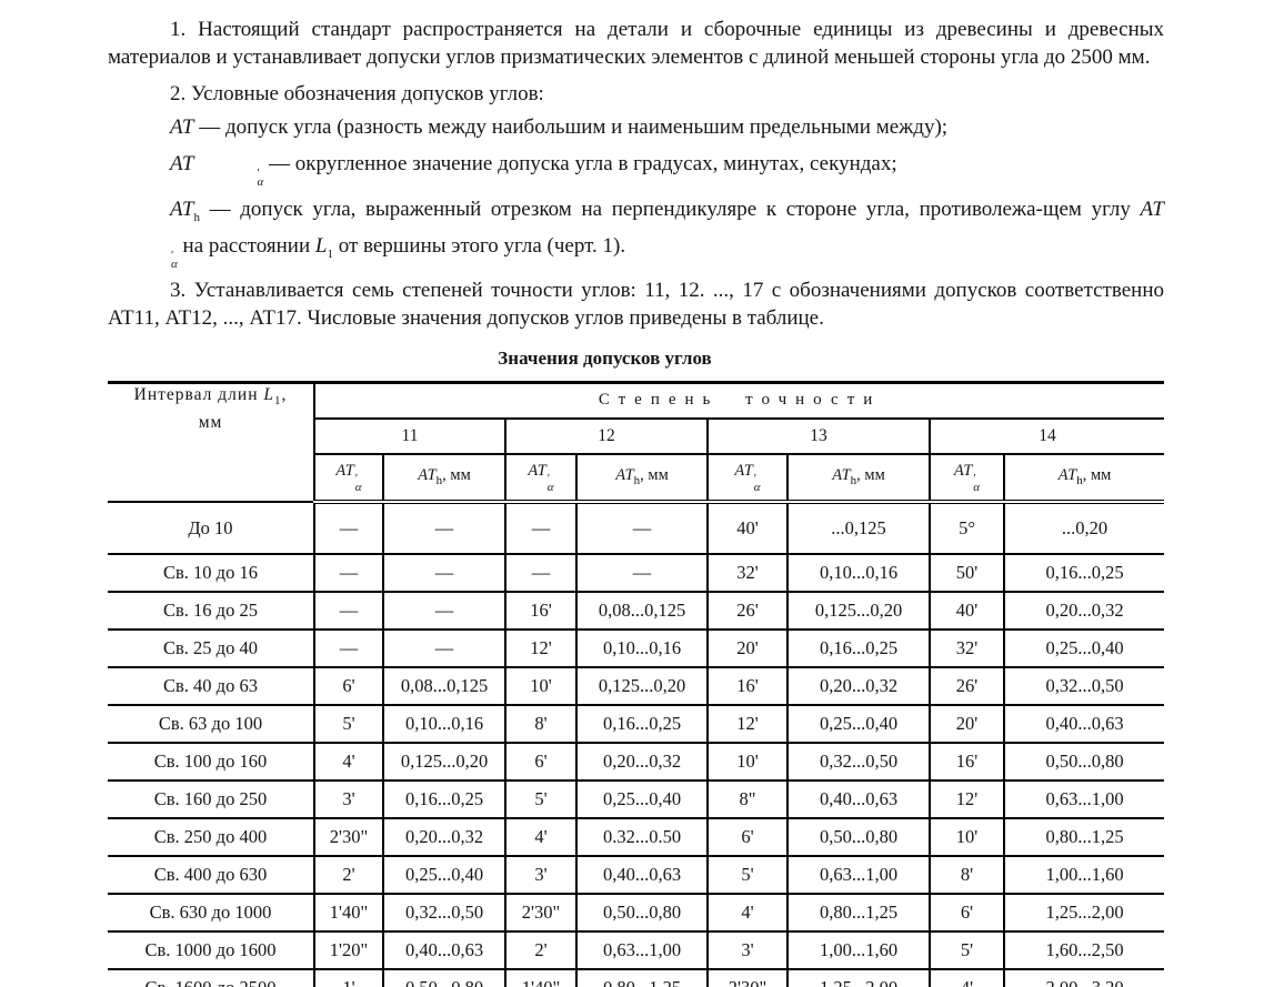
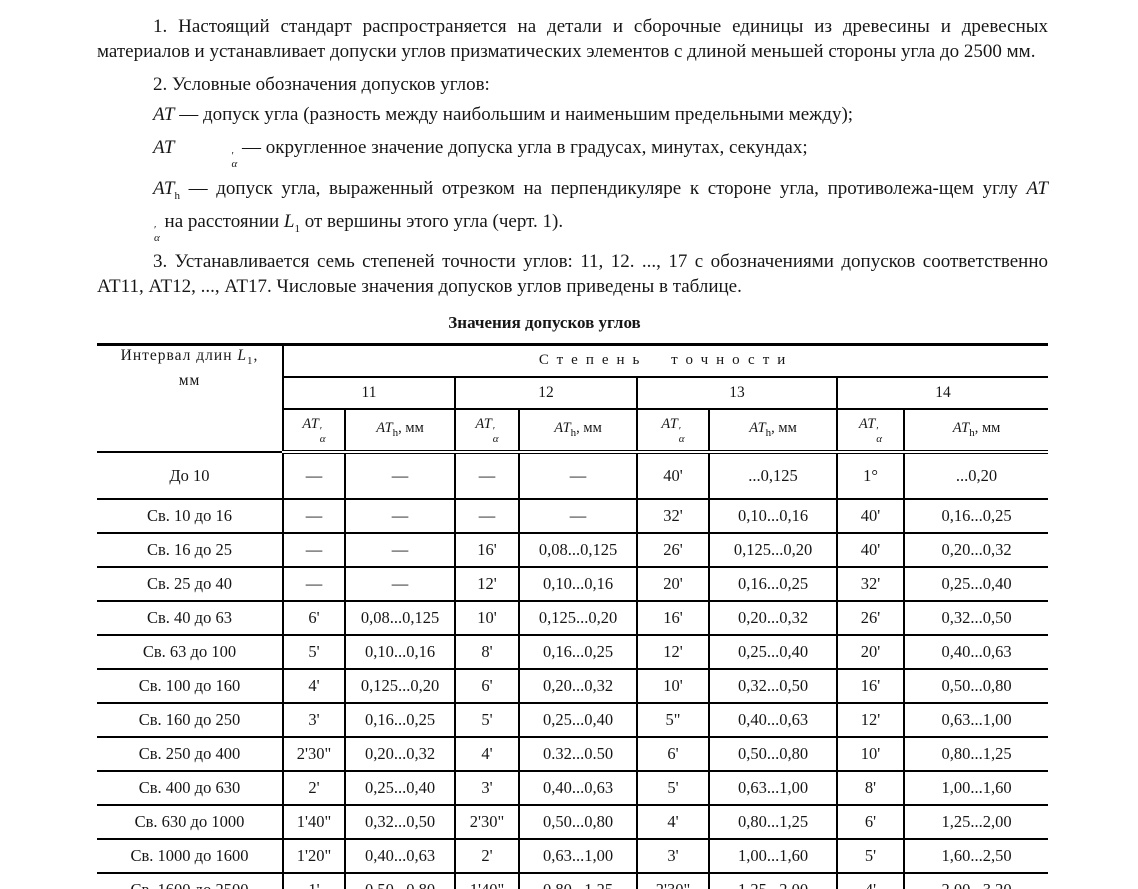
  1. Настоящий стандарт распространяется на детали и сборочные единицы из древесины и древесных материалов и устанавливает допуски углов призматических элементов с длиной меньшей стороны угла до 2500 мм.
  2. Условные обозначения допусков углов:
  AT — допуск угла (разность между наибольшим и наименьшим предельными между);
  AT
  ′
  α
  — округленное значение допуска угла в градусах, минутах, секундах;
  ATh — допуск угла, выраженный отрезком на перпендикуляре к стороне угла, противолежа-щем углу AT
  ′
  α
  на расстоянии L1 от вершины этого угла (черт. 1).
  3. Устанавливается семь степеней точности углов: 11, 12. ..., 17 с обозначениями допусков соответственно АТ11, АТ12, ..., АТ17. Числовые значения допусков углов приведены в таблице.
  Значения допусков углов
  Интервал длин L1, мм	Степень точности
  11	12	13	14
  AT′α	ATh, мм	AT′α	ATh, мм	AT′α	ATh, мм	AT′α	ATh, мм
- До 10	—	—	—	—	40'	...0,125	5°	...0,20
+ До 10	—	—	—	—	40'	...0,125	1°	...0,20
- Св. 10 до 16	—	—	—	—	32'	0,10...0,16	50'	0,16...0,25
+ Св. 10 до 16	—	—	—	—	32'	0,10...0,16	40'	0,16...0,25
  Св. 16 до 25	—	—	16'	0,08...0,125	26'	0,125...0,20	40'	0,20...0,32
  Св. 25 до 40	—	—	12'	0,10...0,16	20'	0,16...0,25	32'	0,25...0,40
  Св. 40 до 63	6'	0,08...0,125	10'	0,125...0,20	16'	0,20...0,32	26'	0,32...0,50
  Св. 63 до 100	5'	0,10...0,16	8'	0,16...0,25	12'	0,25...0,40	20'	0,40...0,63
  Св. 100 до 160	4'	0,125...0,20	6'	0,20...0,32	10'	0,32...0,50	16'	0,50...0,80
- Св. 160 до 250	3'	0,16...0,25	5'	0,25...0,40	8"	0,40...0,63	12'	0,63...1,00
+ Св. 160 до 250	3'	0,16...0,25	5'	0,25...0,40	5"	0,40...0,63	12'	0,63...1,00
  Св. 250 до 400	2'30"	0,20...0,32	4'	0.32...0.50	6'	0,50...0,80	10'	0,80...1,25
  Св. 400 до 630	2'	0,25...0,40	3'	0,40...0,63	5'	0,63...1,00	8'	1,00...1,60
  Св. 630 до 1000	1'40"	0,32...0,50	2'30"	0,50...0,80	4'	0,80...1,25	6'	1,25...2,00
  Св. 1000 до 1600	1'20"	0,40...0,63	2'	0,63...1,00	3'	1,00...1,60	5'	1,60...2,50
